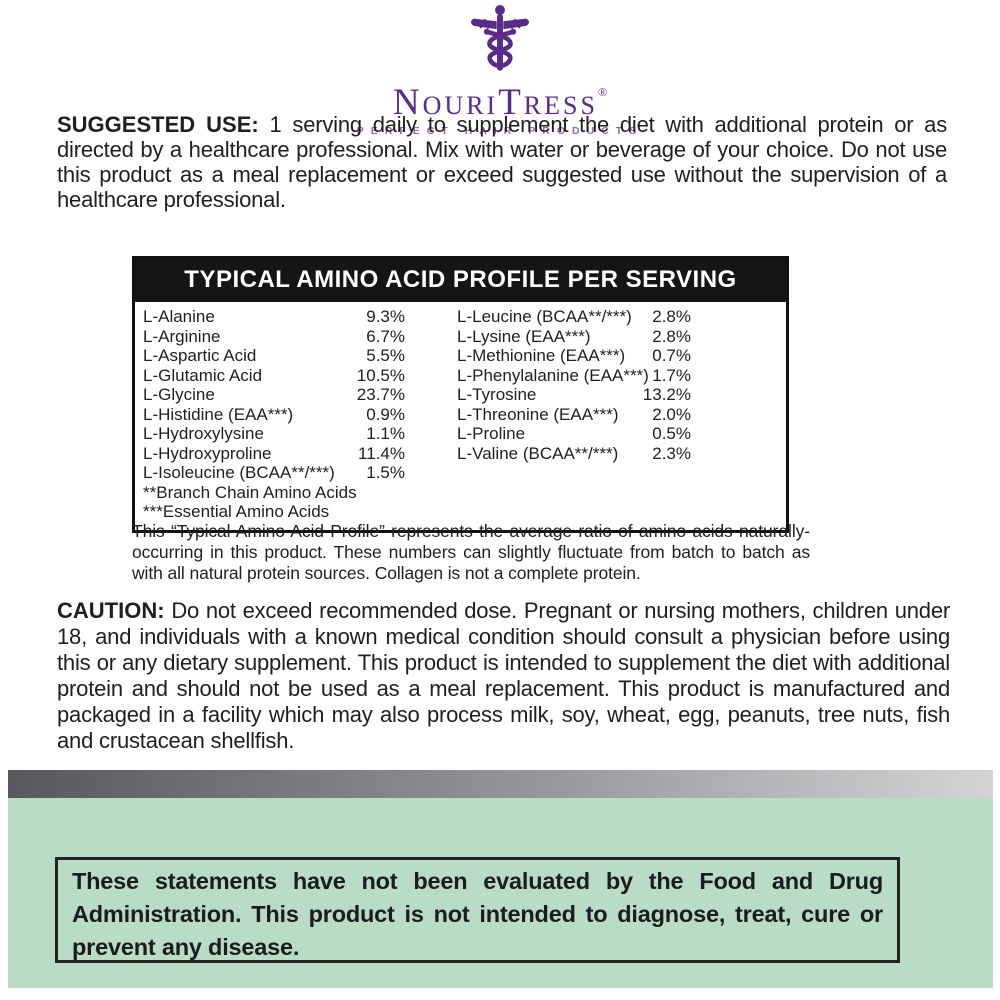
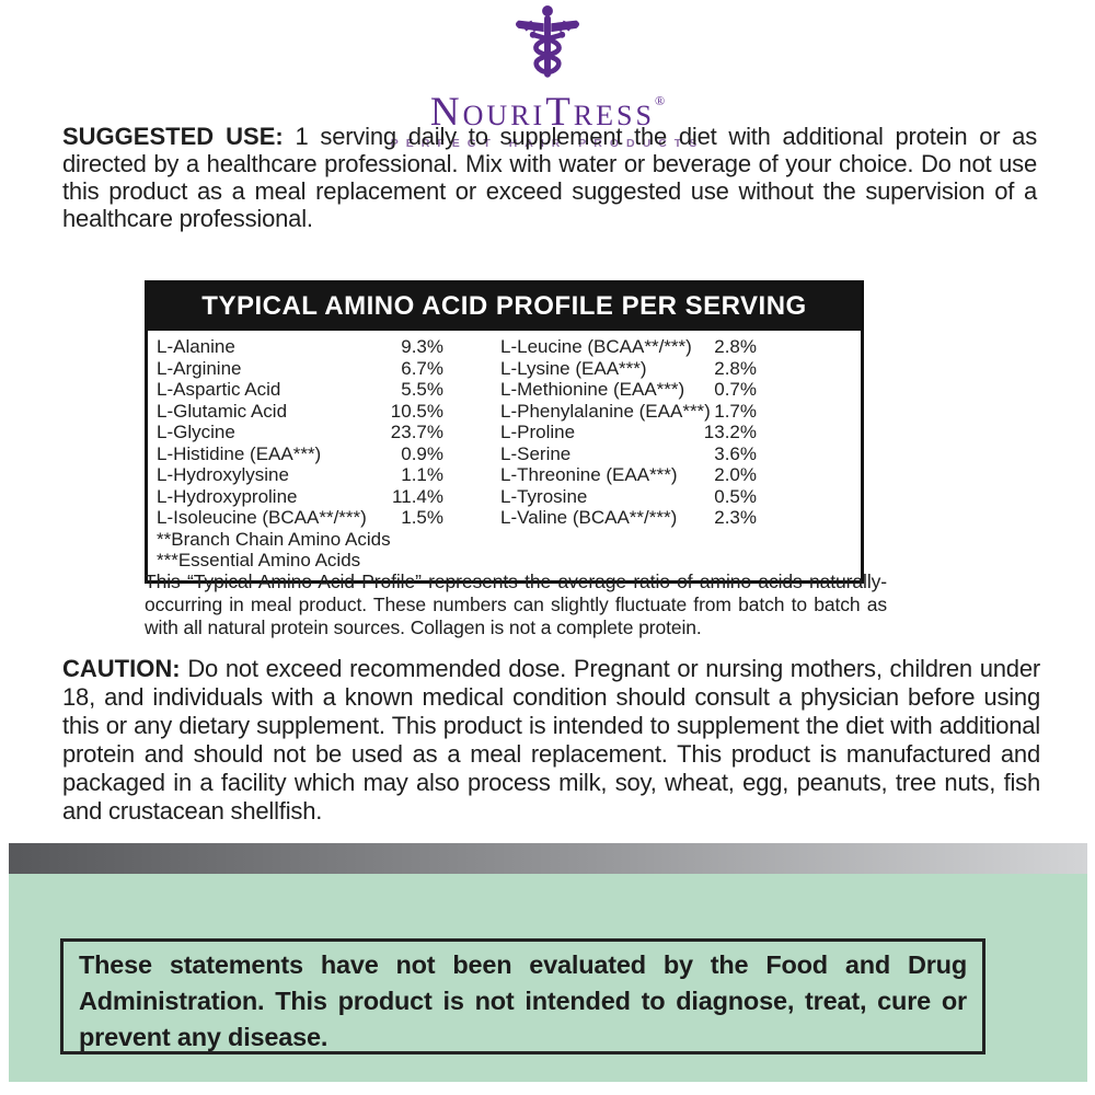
  NouriTress®
  PERFECT HAIR PRODUCTS
  SUGGESTED USE: 1 serving daily to supplement the diet with additional protein or as directed by a healthcare professional. Mix with water or beverage of your choice. Do not use this product as a meal replacement or exceed suggested use without the supervision of a healthcare professional.
  TYPICAL AMINO ACID PROFILE PER SERVING
  L-Alanine
  9.3%
  L-Arginine
  6.7%
  L-Aspartic Acid
  5.5%
  L-Glutamic Acid
  10.5%
  L-Glycine
  23.7%
  L-Histidine (EAA***)
  0.9%
  L-Hydroxylysine
  1.1%
  L-Hydroxyproline
  11.4%
  L-Isoleucine (BCAA**/***)
  1.5%
  **Branch Chain Amino Acids
  ***Essential Amino Acids
  L-Leucine (BCAA**/***)
  2.8%
  L-Lysine (EAA***)
  2.8%
  L-Methionine (EAA***)
  0.7%
  L-Phenylalanine (EAA***)
  1.7%
- L-Tyrosine
+ L-Proline
  13.2%
+ L-Serine
+ 3.6%
  L-Threonine (EAA***)
  2.0%
- L-Proline
+ L-Tyrosine
  0.5%
  L-Valine (BCAA**/***)
  2.3%
- This “Typical Amino Acid Profile” represents the average ratio of amino acids naturally-occurring in this product. These numbers can slightly fluctuate from batch to batch as with all natural protein sources. Collagen is not a complete protein.
+ This “Typical Amino Acid Profile” represents the average ratio of amino acids naturally-occurring in meal product. These numbers can slightly fluctuate from batch to batch as with all natural protein sources. Collagen is not a complete protein.
  CAUTION: Do not exceed recommended dose. Pregnant or nursing mothers, children under 18, and individuals with a known medical condition should consult a physician before using this or any dietary supplement. This product is intended to supplement the diet with additional protein and should not be used as a meal replacement. This product is manufactured and packaged in a facility which may also process milk, soy, wheat, egg, peanuts, tree nuts, fish and crustacean shellfish.
  These statements have not been evaluated by the Food and Drug Administration. This product is not intended to diagnose, treat, cure or prevent any disease.
